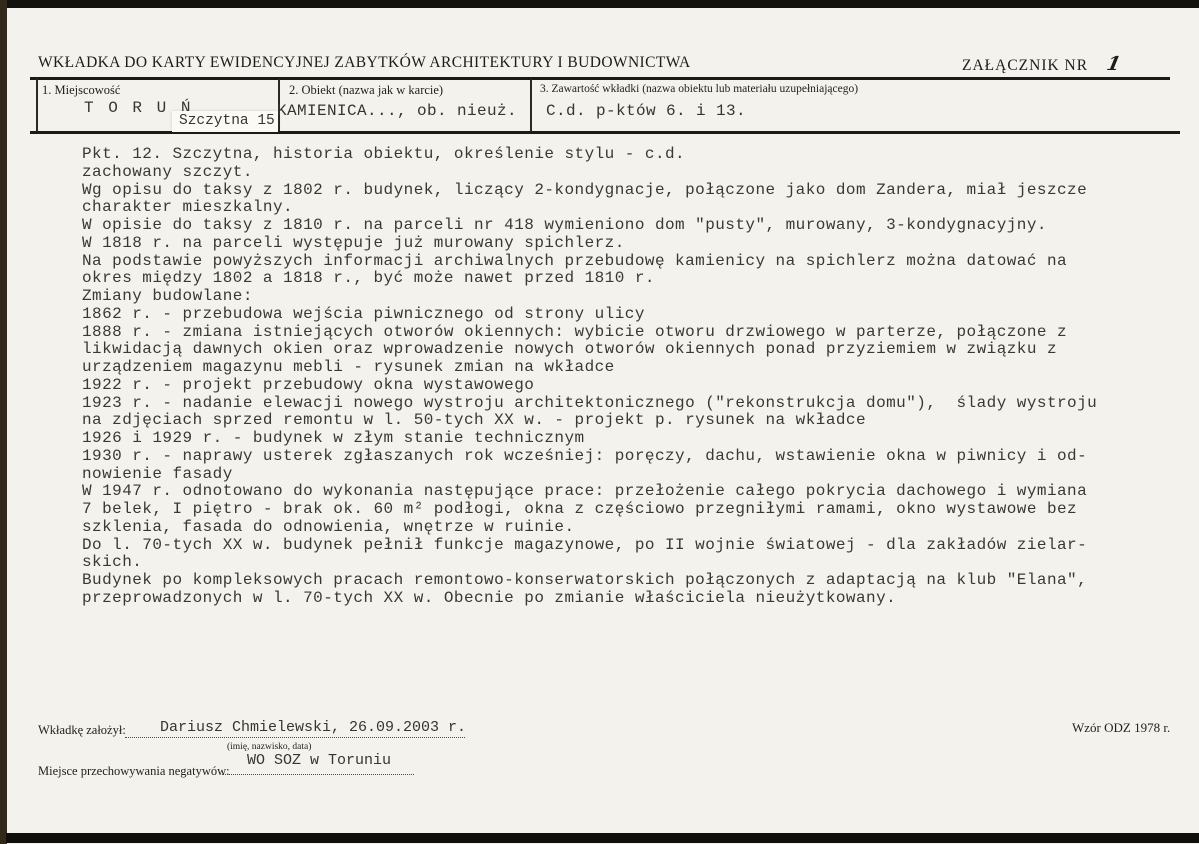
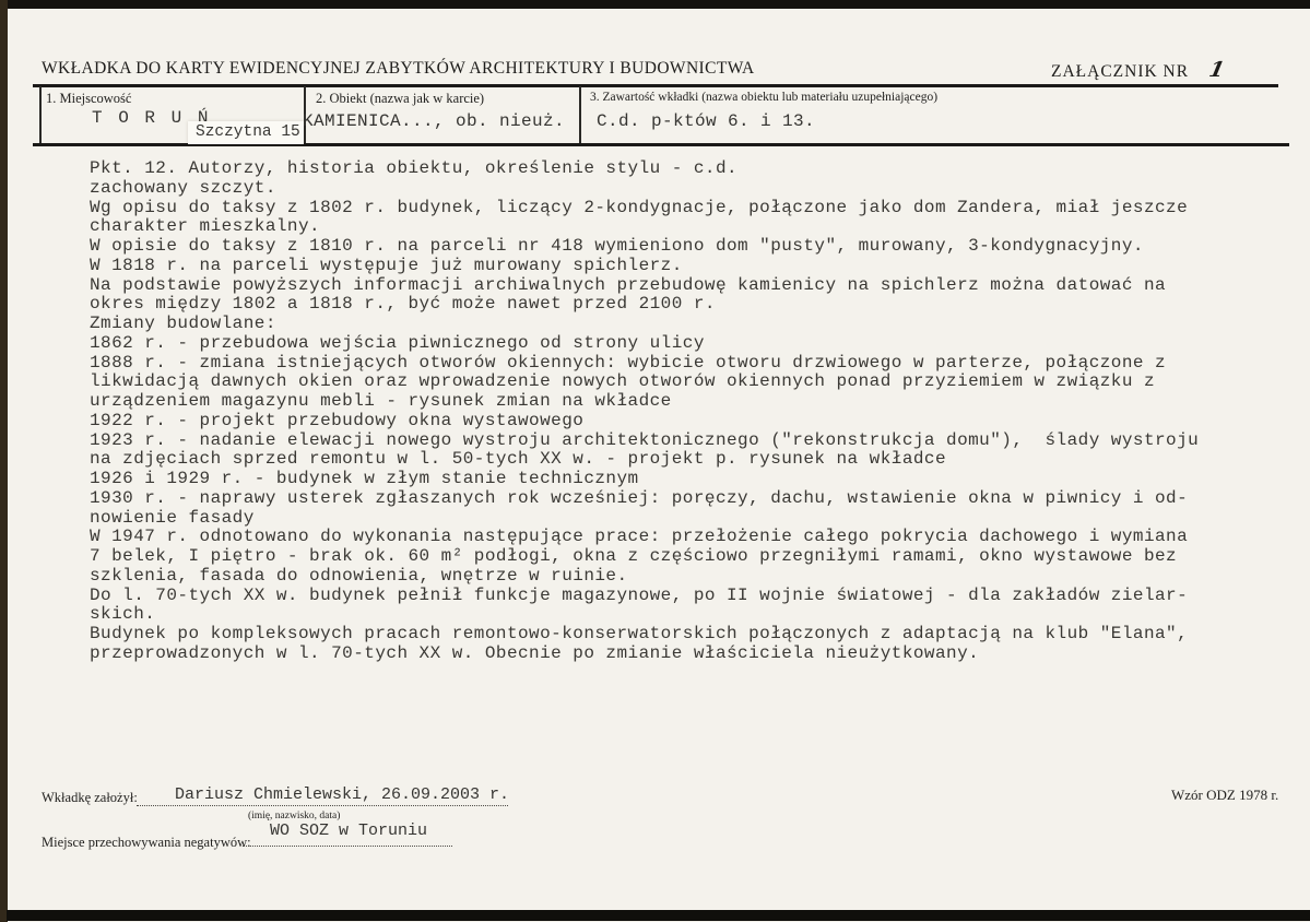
  WKŁADKA DO KARTY EWIDENCYJNEJ ZABYTKÓW ARCHITEKTURY I BUDOWNICTWA
  1. Miejscowość
  T O R U Ń
  Szczytna 15
  2. Obiekt (nazwa jak w karcie)
  KAMIENICA..., ob. nieuż.
  3. Zawartość wkładki (nazwa obiektu lub materiału uzupełniającego)
  C.d. p-któw 6. i 13.
- Pkt. 12. Szczytna, historia obiektu, określenie stylu - c.d.
+ Pkt. 12. Autorzy, historia obiektu, określenie stylu - c.d.
  zachowany szczyt.
  Wg opisu do taksy z 1802 r. budynek, liczący 2-kondygnacje, połączone jako dom Zandera, miał jeszcze
  charakter mieszkalny.
  W opisie do taksy z 1810 r. na parceli nr 418 wymieniono dom "pusty", murowany, 3-kondygnacyjny.
  W 1818 r. na parceli występuje już murowany spichlerz.
  Na podstawie powyższych informacji archiwalnych przebudowę kamienicy na spichlerz można datować na
- okres między 1802 a 1818 r., być może nawet przed 1810 r.
+ okres między 1802 a 1818 r., być może nawet przed 2100 r.
  Zmiany budowlane:
  1862 r. - przebudowa wejścia piwnicznego od strony ulicy
  1888 r. - zmiana istniejących otworów okiennych: wybicie otworu drzwiowego w parterze, połączone z
  likwidacją dawnych okien oraz wprowadzenie nowych otworów okiennych ponad przyziemiem w związku z
  urządzeniem magazynu mebli - rysunek zmian na wkładce
  1922 r. - projekt przebudowy okna wystawowego
  1923 r. - nadanie elewacji nowego wystroju architektonicznego ("rekonstrukcja domu"), ślady wystroju
  na zdjęciach sprzed remontu w l. 50-tych XX w. - projekt p. rysunek na wkładce
  1926 i 1929 r. - budynek w złym stanie technicznym
  1930 r. - naprawy usterek zgłaszanych rok wcześniej: poręczy, dachu, wstawienie okna w piwnicy i od-
  nowienie fasady
  W 1947 r. odnotowano do wykonania następujące prace: przełożenie całego pokrycia dachowego i wymiana
  7 belek, I piętro - brak ok. 60 m² podłogi, okna z częściowo przegniłymi ramami, okno wystawowe bez
  szklenia, fasada do odnowienia, wnętrze w ruinie.
  Do l. 70-tych XX w. budynek pełnił funkcje magazynowe, po II wojnie światowej - dla zakładów zielar-
  skich.
  Budynek po kompleksowych pracach remontowo-konserwatorskich połączonych z adaptacją na klub "Elana",
  przeprowadzonych w l. 70-tych XX w. Obecnie po zmianie właściciela nieużytkowany.
  Wkładkę założył:
  Dariusz Chmielewski, 26.09.2003 r.
  (imię, nazwisko, data)
  WO SOZ w Toruniu
  Miejsce przechowywania negatywów:
  Wzór ODZ 1978 r.
